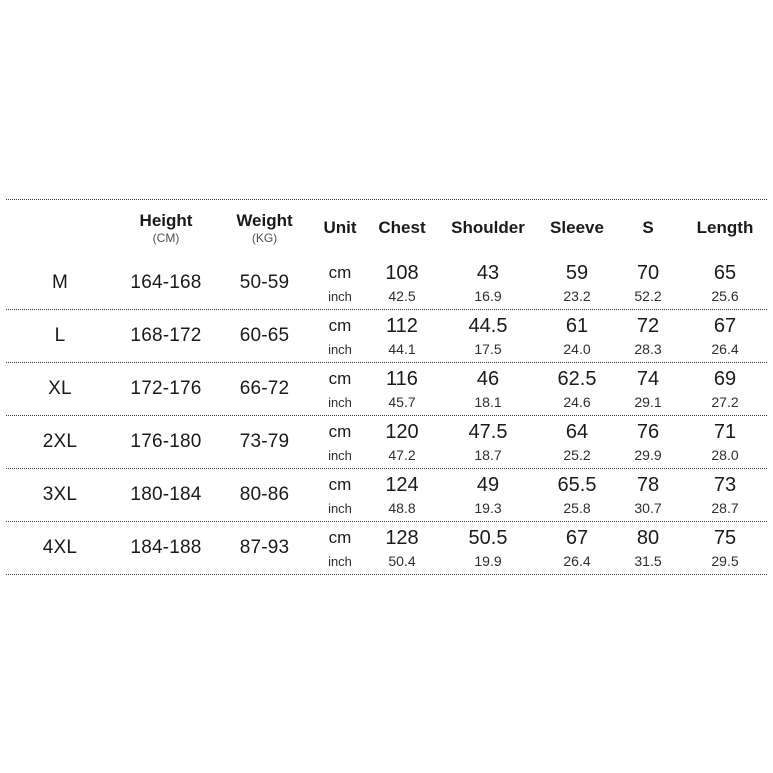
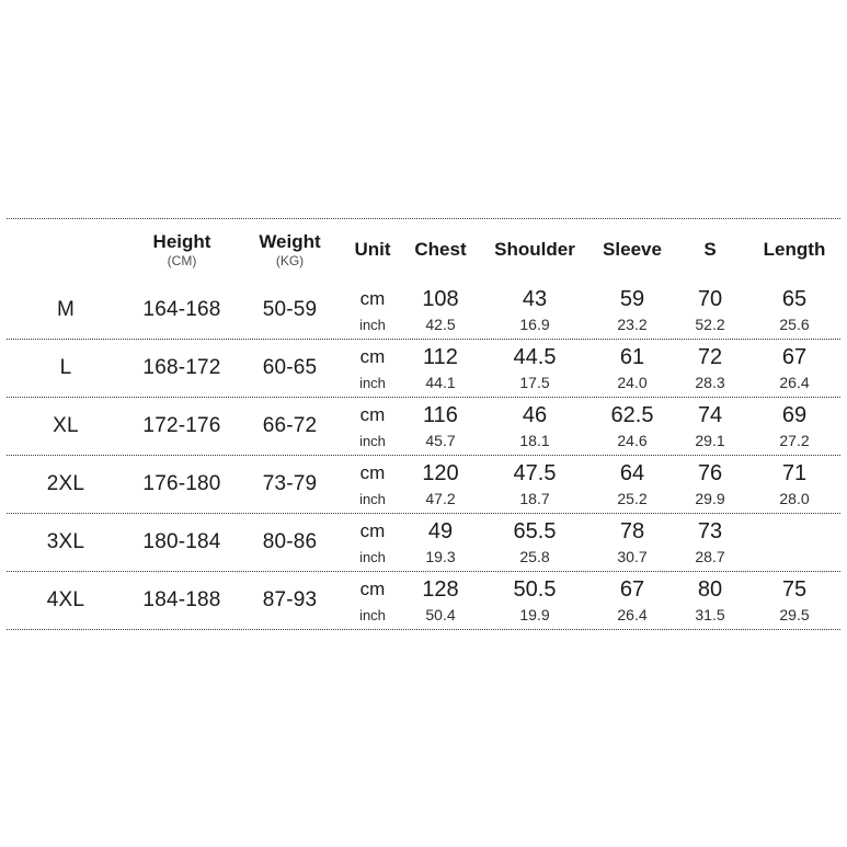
  Height
  (CM)
  Weight
  (KG)
  Unit
  Chest
  Shoulder
  Sleeve
  S
  Length
  M
  164-168
  50-59
  cm
  inch
  108
  42.5
  43
  16.9
  59
  23.2
  70
  52.2
  65
  25.6
  L
  168-172
  60-65
  cm
  inch
  112
  44.1
  44.5
  17.5
  61
  24.0
  72
  28.3
  67
  26.4
  XL
  172-176
  66-72
  cm
  inch
  116
  45.7
  46
  18.1
  62.5
  24.6
  74
  29.1
  69
  27.2
  2XL
  176-180
  73-79
  cm
  inch
  120
  47.2
  47.5
  18.7
  64
  25.2
  76
  29.9
  71
  28.0
  3XL
  180-184
  80-86
  cm
  inch
- 124
- 48.8
  49
  19.3
  65.5
  25.8
  78
  30.7
  73
  28.7
  4XL
  184-188
  87-93
  cm
  inch
  128
  50.4
  50.5
  19.9
  67
  26.4
  80
  31.5
  75
  29.5
